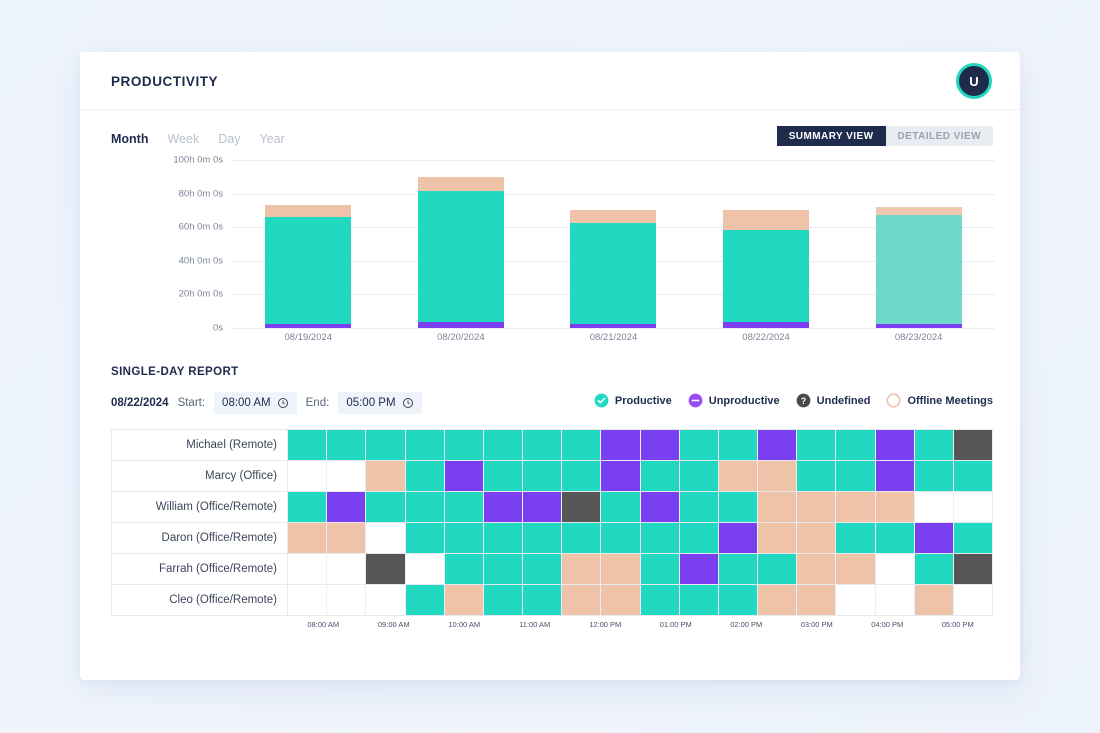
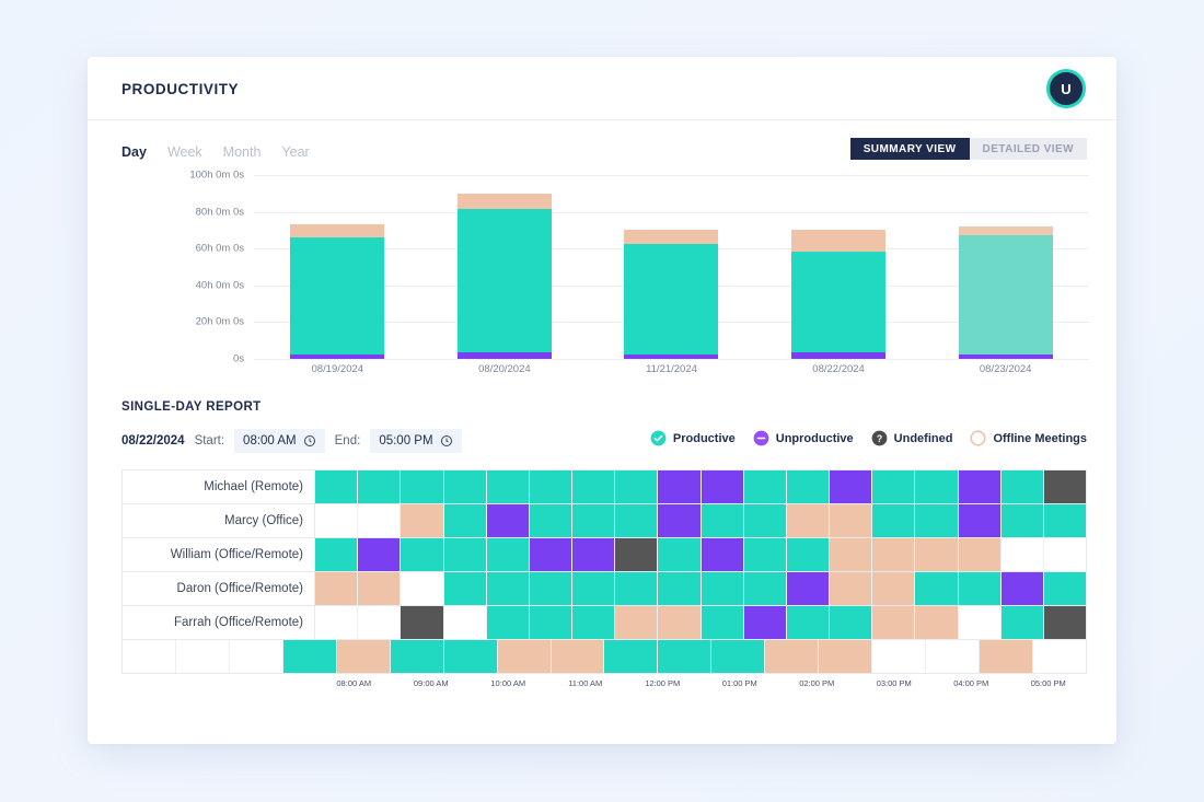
  PRODUCTIVITY
  U
- Month
+ Day
  Week
- Day
+ Month
  Year
  SUMMARY VIEW
  DETAILED VIEW
  100h 0m 0s
  80h 0m 0s
  60h 0m 0s
  40h 0m 0s
  20h 0m 0s
  0s
  08/19/2024
  08/20/2024
- 08/21/2024
+ 11/21/2024
  08/22/2024
  08/23/2024
  SINGLE-DAY REPORT
  08/22/2024
  Start:
  08:00 AM
  End:
  05:00 PM
  Productive
  Unproductive
  ?
  Undefined
  Offline Meetings
  Michael (Remote)
  Marcy (Office)
  William (Office/Remote)
  Daron (Office/Remote)
  Farrah (Office/Remote)
- Cleo (Office/Remote)
  08:00 AM
  09:00 AM
  10:00 AM
  11:00 AM
  12:00 PM
  01:00 PM
  02:00 PM
  03:00 PM
  04:00 PM
  05:00 PM
